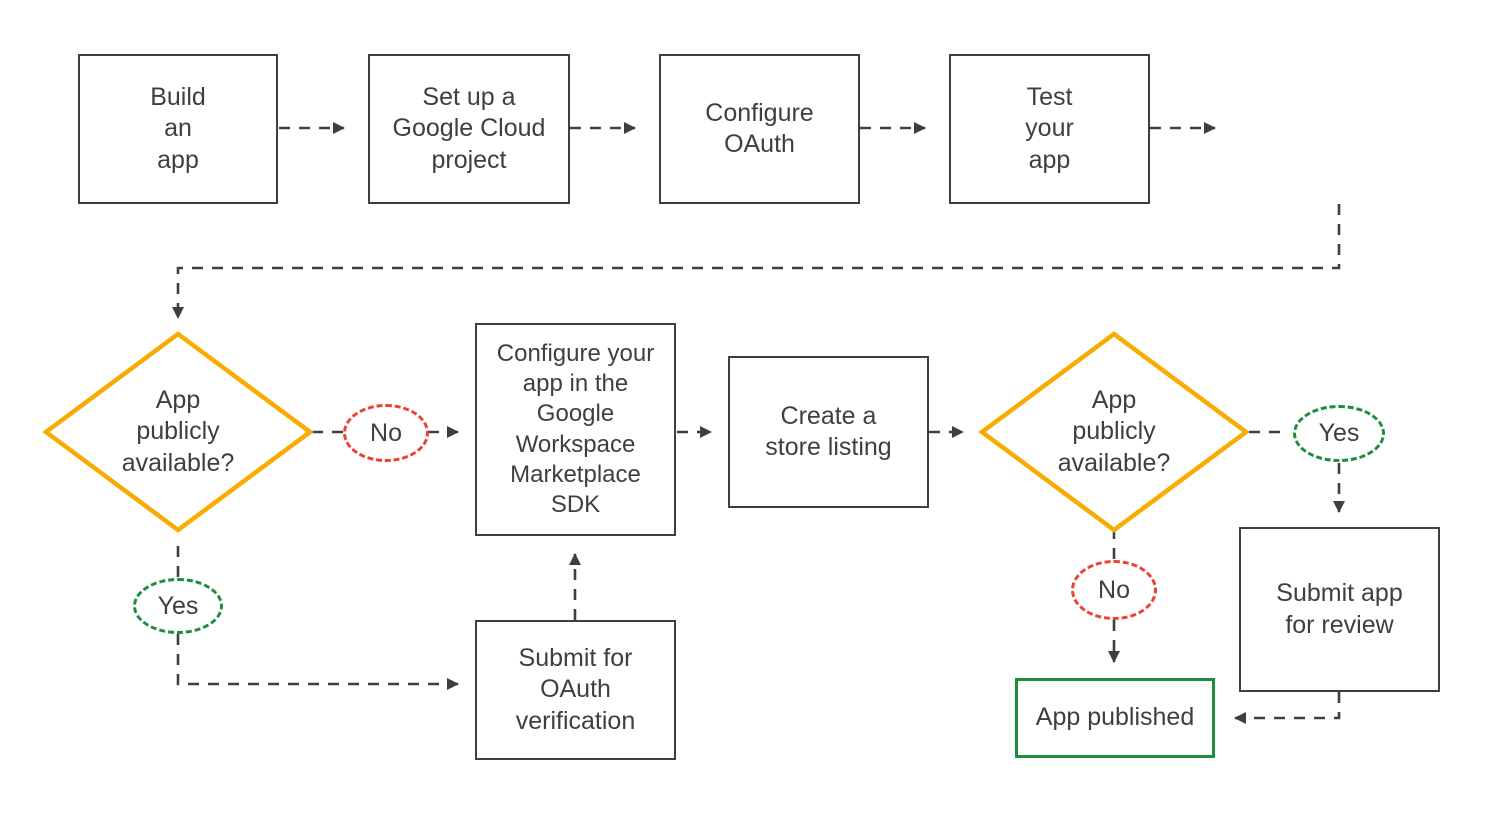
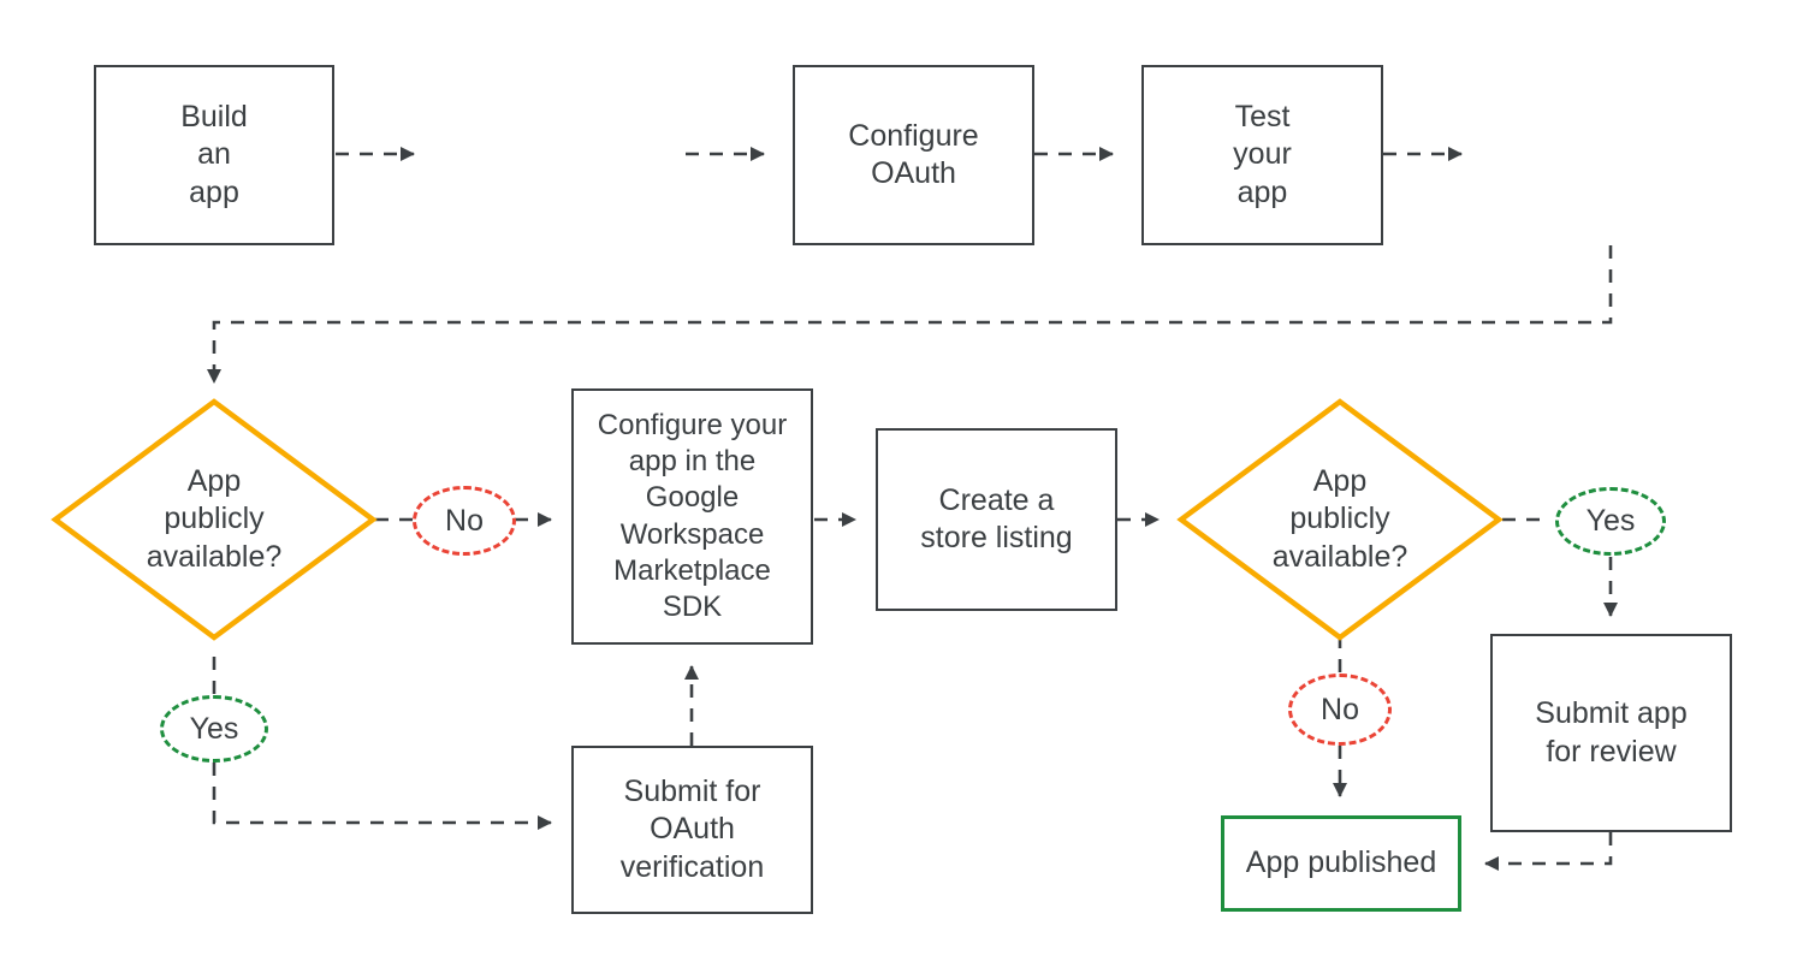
  Build
  an
  app
- Set up a
- Google Cloud
- project
  Configure
  OAuth
  Test
  your
  app
  App
  publicly
  available?
  No
  Yes
  Configure your
  app in the
  Google
  Workspace
  Marketplace
  SDK
  Create a
  store listing
  Submit for
  OAuth
  verification
  App
  publicly
  available?
  Yes
  No
  Submit app
  for review
  App published
